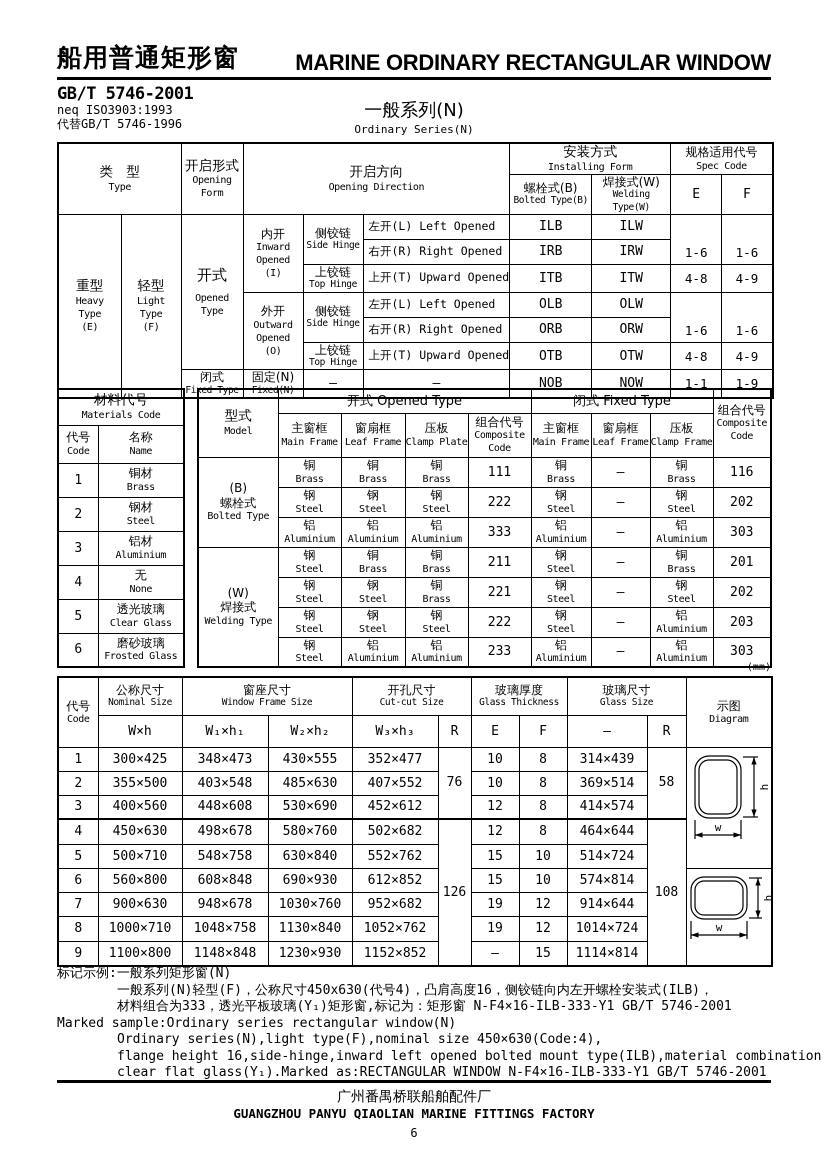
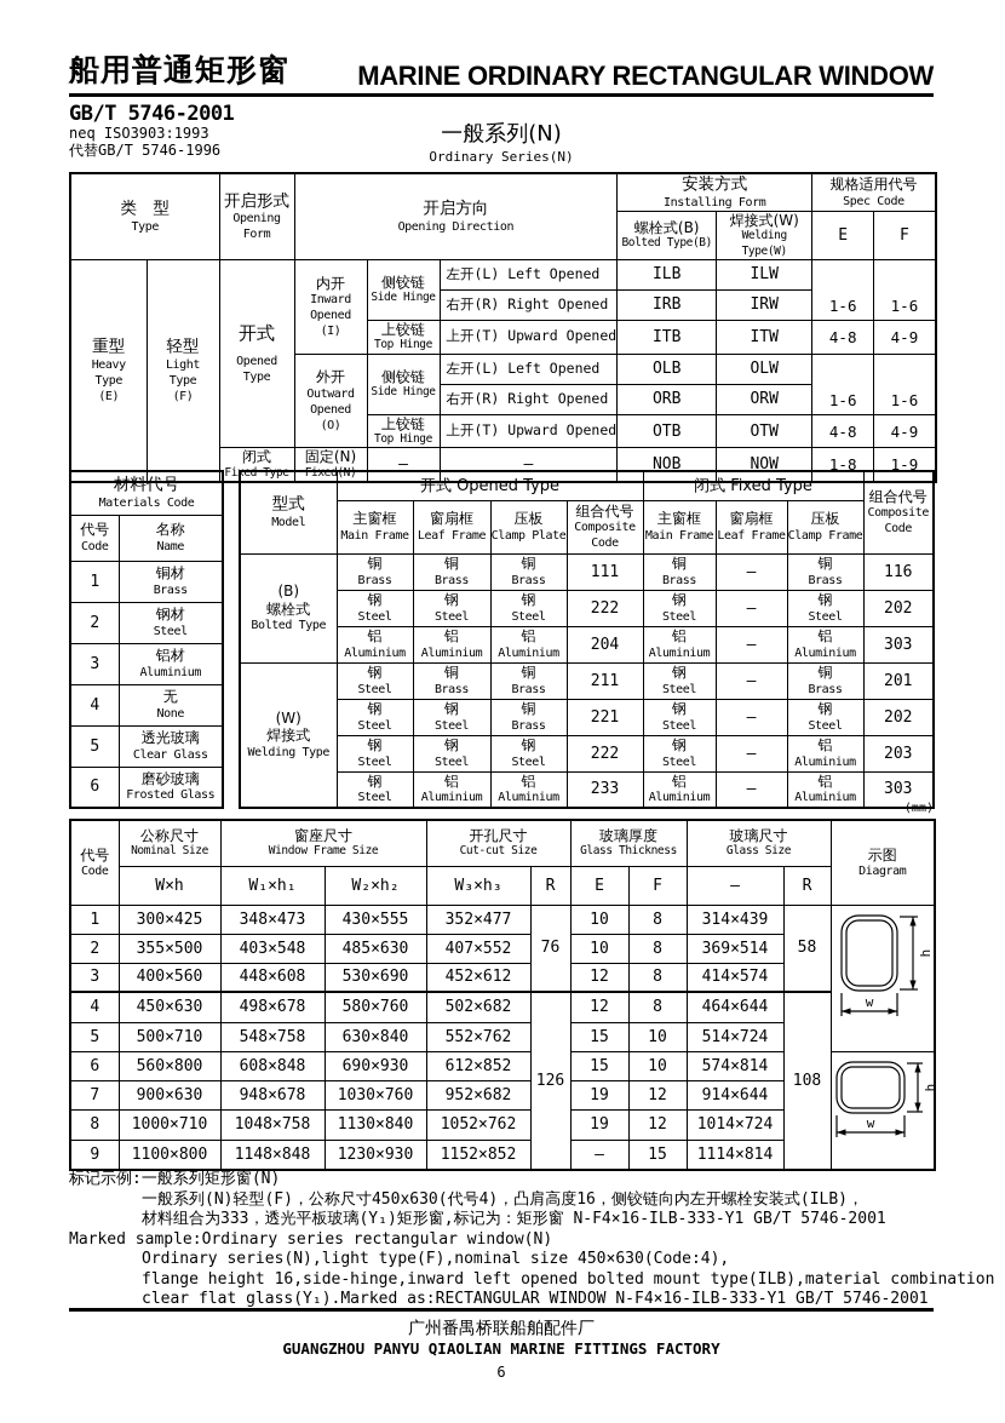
  船用普通矩形窗
  MARINE ORDINARY RECTANGULAR WINDOW
  GB/T 5746-2001
  neq ISO3903:1993
  代替GB/T 5746-1996
  一般系列(N)
  Ordinary Series(N)
  类 型Type	开启形式Opening Form	开启方向Opening Direction	安装方式Installing Form	规格适用代号Spec Code
  螺栓式(B)Bolted Type(B)	焊接式(W)Welding Type(W)	E	F
  重型Heavy Type (E)	轻型Light Type (F)	开式Opened Type	内开Inward Opened (I)	侧铰链Side Hinge	左开(L) Left Opened	ILB	ILW	1-6	1-6
  右开(R) Right Opened	IRB	IRW
  上铰链Top Hinge	上开(T) Upward Opened	ITB	ITW	4-8	4-9
  外开Outward Opened (O)	侧铰链Side Hinge	左开(L) Left Opened	OLB	OLW	1-6	1-6
  右开(R) Right Opened	ORB	ORW
  上铰链Top Hinge	上开(T) Upward Opened	OTB	OTW	4-8	4-9
- 闭式Fixed Type	固定(N)Fixed(N)	—	—	NOB	NOW	1-1	1-9
+ 闭式Fixed Type	固定(N)Fixed(N)	—	—	NOB	NOW	1-8	1-9
  材料代号Materials Code
  代号Code	名称Name
  1	铜材Brass
  2	钢材Steel
  3	铝材Aluminium
  4	无None
  5	透光玻璃Clear Glass
  6	磨砂玻璃Frosted Glass
  型式Model	开式 Opened Type	闭式 Fixed Type	组合代号Composite Code
  主窗框Main Frame	窗扇框Leaf Frame	压板Clamp Plate	组合代号Composite Code	主窗框Main Frame	窗扇框Leaf Frame	压板Clamp Frame
  (B) 螺栓式Bolted Type	铜Brass	铜Brass	铜Brass	111	铜Brass	—	铜Brass	116
  钢Steel	钢Steel	钢Steel	222	钢Steel	—	钢Steel	202
- 铝Aluminium	铝Aluminium	铝Aluminium	333	铝Aluminium	—	铝Aluminium	303
+ 铝Aluminium	铝Aluminium	铝Aluminium	204	铝Aluminium	—	铝Aluminium	303
  (W) 焊接式Welding Type	钢Steel	铜Brass	铜Brass	211	钢Steel	—	铜Brass	201
  钢Steel	钢Steel	铜Brass	221	钢Steel	—	钢Steel	202
  钢Steel	钢Steel	钢Steel	222	钢Steel	—	铝Aluminium	203
  钢Steel	铝Aluminium	铝Aluminium	233	铝Aluminium	—	铝Aluminium	303
  (mm)
  代号Code	公称尺寸Nominal Size	窗座尺寸Window Frame Size	开孔尺寸Cut-cut Size	玻璃厚度Glass Thickness	玻璃尺寸Glass Size	示图Diagram
  W×h	W₁×h₁	W₂×h₂	W₃×h₃	R	E	F	—	R
  1	300×425	348×473	430×555	352×477	76	10	8	314×439	58	w
  2	355×500	403×548	485×630	407×552	10	8	369×514
  3	400×560	448×608	530×690	452×612	12	8	414×574
  4	450×630	498×678	580×760	502×682	126	12	8	464×644	108
  5	500×710	548×758	630×840	552×762	15	10	514×724
  6	560×800	608×848	690×930	612×852	15	10	574×814	w
  7	900×630	948×678	1030×760	952×682	19	12	914×644
  8	1000×710	1048×758	1130×840	1052×762	19	12	1014×724
  9	1100×800	1148×848	1230×930	1152×852	—	15	1114×814
  标记示例:一般系列矩形窗(N)
  一般系列(N)轻型(F)，公称尺寸450x630(代号4)，凸肩高度16，侧铰链向内左开螺栓安装式(ILB)，
  材料组合为333，透光平板玻璃(Y₁)矩形窗,标记为：矩形窗 N-F4×16-ILB-333-Y1 GB/T 5746-2001
  Marked sample:Ordinary series rectangular window(N)
  Ordinary series(N),light type(F),nominal size 450×630(Code:4),
  flange height 16,side-hinge,inward left opened bolted mount type(ILB),material combination
  clear flat glass(Y₁).Marked as:RECTANGULAR WINDOW N-F4×16-ILB-333-Y1 GB/T 5746-2001
  广州番禺桥联船舶配件厂
  GUANGZHOU PANYU QIAOLIAN MARINE FITTINGS FACTORY
  6
